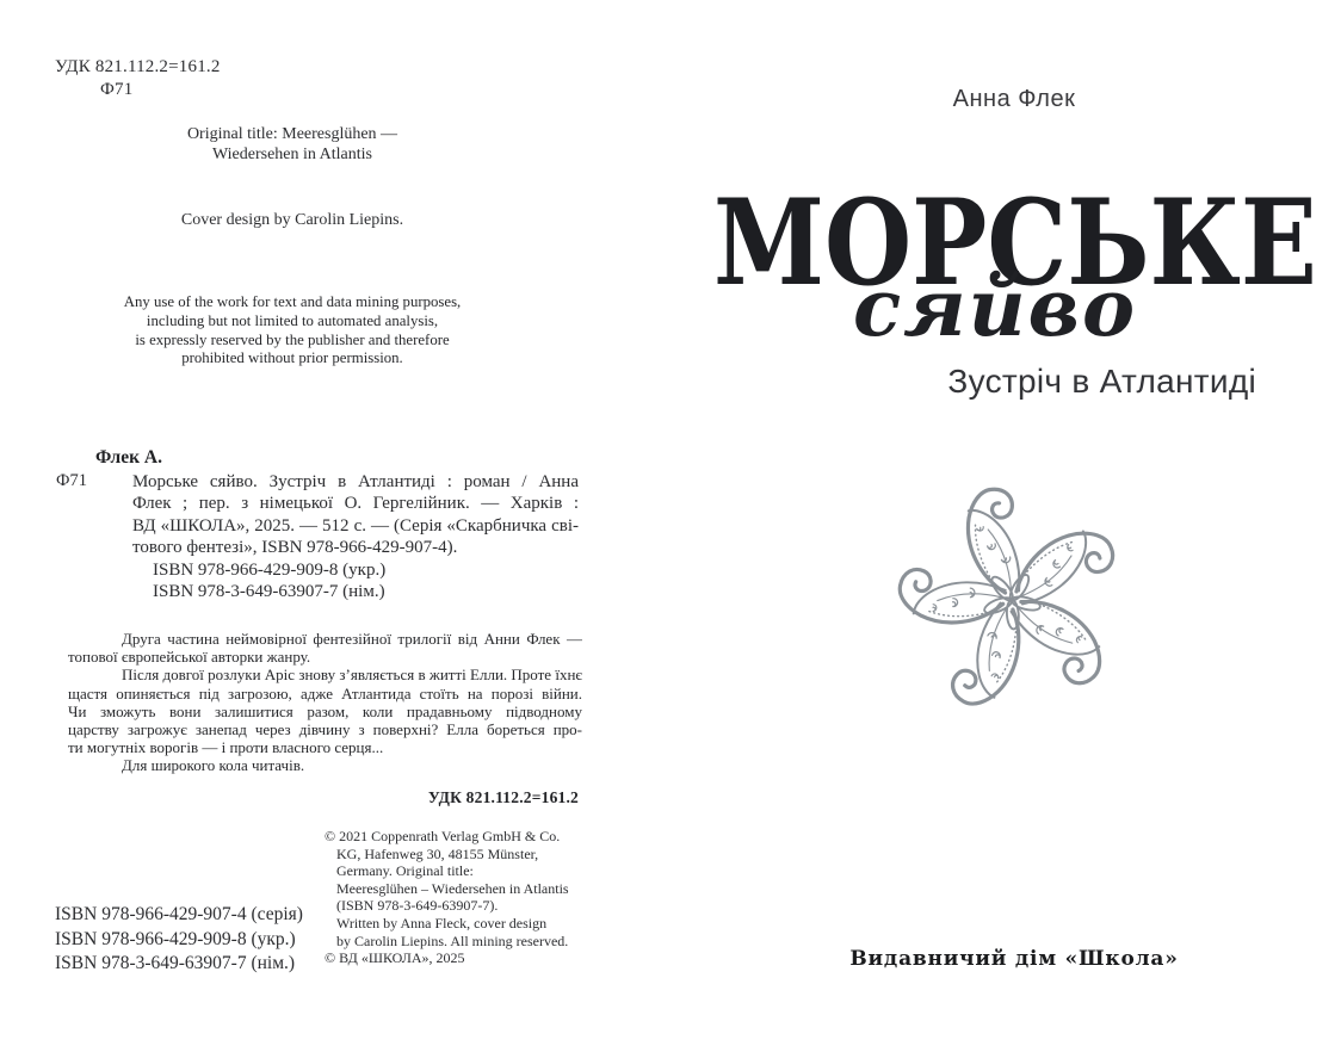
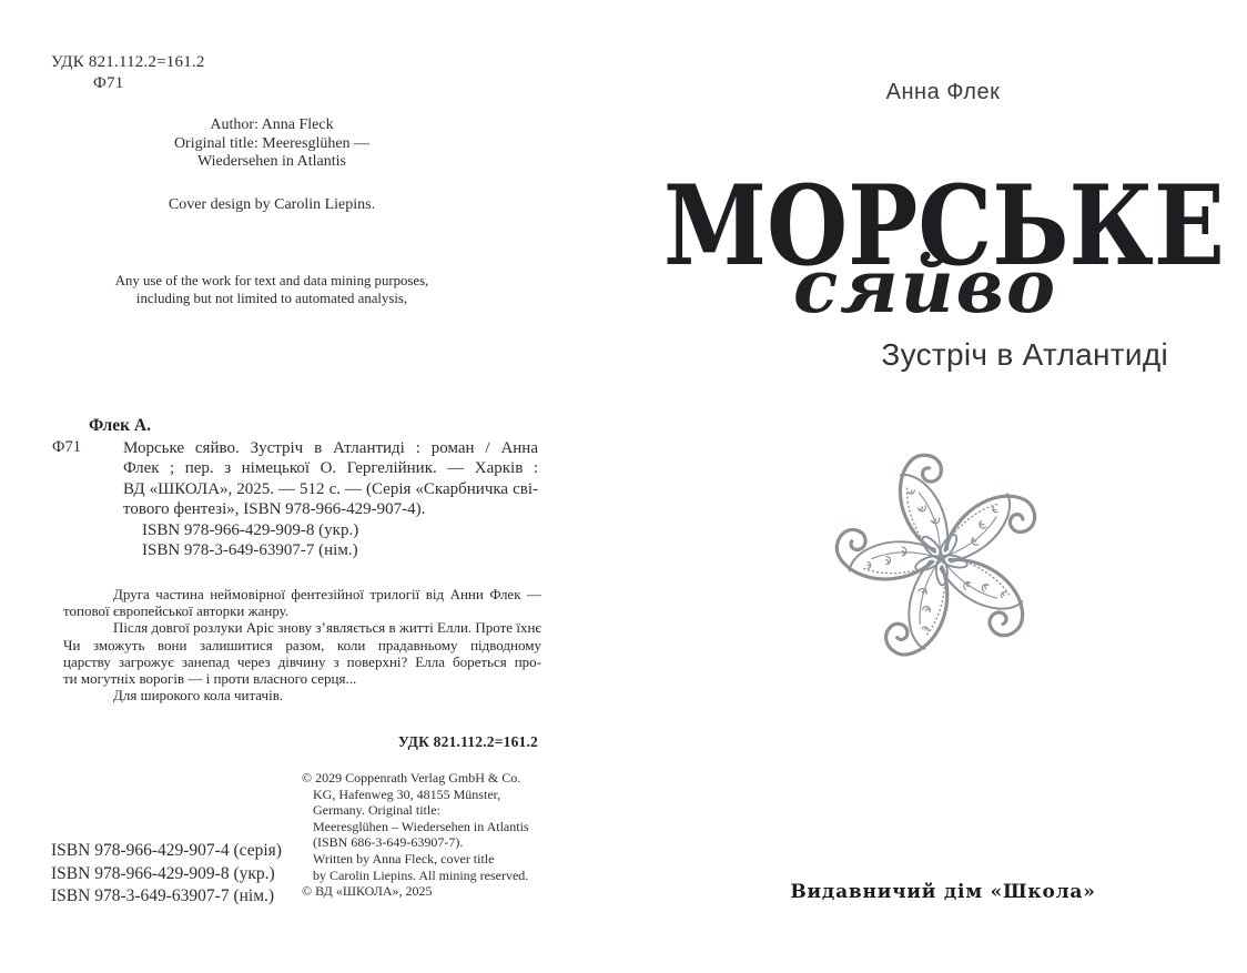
  УДК 821.112.2=161.2
  Ф71
+ Author: Anna Fleck
  Original title: Meeresglühen —
  Wiedersehen in Atlantis
  Cover design by Carolin Liepins.
  Any use of the work for text and data mining purposes,
  including but not limited to automated analysis,
- is expressly reserved by the publisher and therefore
- prohibited without prior permission.
  Флек А.
  Ф71
  Морське сяйво. Зустріч в Атлантиді : роман / Анна
  Флек ; пер. з німецької О. Гергелійник. — Харків :
  ВД «ШКОЛА», 2025. — 512 с. — (Серія «Скарбничка сві-
  тового фентезі», ISBN 978-966-429-907-4).
  ISBN 978-966-429-909-8 (укр.)
  ISBN 978-3-649-63907-7 (нім.)
  Друга частина неймовірної фентезійної трилогії від Анни Флек —
  топової європейської авторки жанру.
  Після довгої розлуки Аріс знову з’являється в житті Елли. Проте їхнє
- щастя опиняється під загрозою, адже Атлантида стоїть на порозі війни.
  Чи зможуть вони залишитися разом, коли прадавньому підводному
  царству загрожує занепад через дівчину з поверхні? Елла бореться про-
  ти могутніх ворогів — і проти власного серця...
  Для широкого кола читачів.
  УДК 821.112.2=161.2
- © 2021 Coppenrath Verlag GmbH & Co.
+ © 2029 Coppenrath Verlag GmbH & Co.
  KG, Hafenweg 30, 48155 Münster,
  Germany. Original title:
  Meeresglühen – Wiedersehen in Atlantis
- (ISBN 978-3-649-63907-7).
+ (ISBN 686-3-649-63907-7).
- Written by Anna Fleck, cover design
+ Written by Anna Fleck, cover title
  by Carolin Liepins. All mining reserved.
  © ВД «ШКОЛА», 2025
  ISBN 978-966-429-907-4 (серія)
  ISBN 978-966-429-909-8 (укр.)
  ISBN 978-3-649-63907-7 (нім.)
  Анна Флек
  МОРСЬКЕ
  сяйво
  Зустріч в Атлантиді
  Видавничий дім «Школа»
